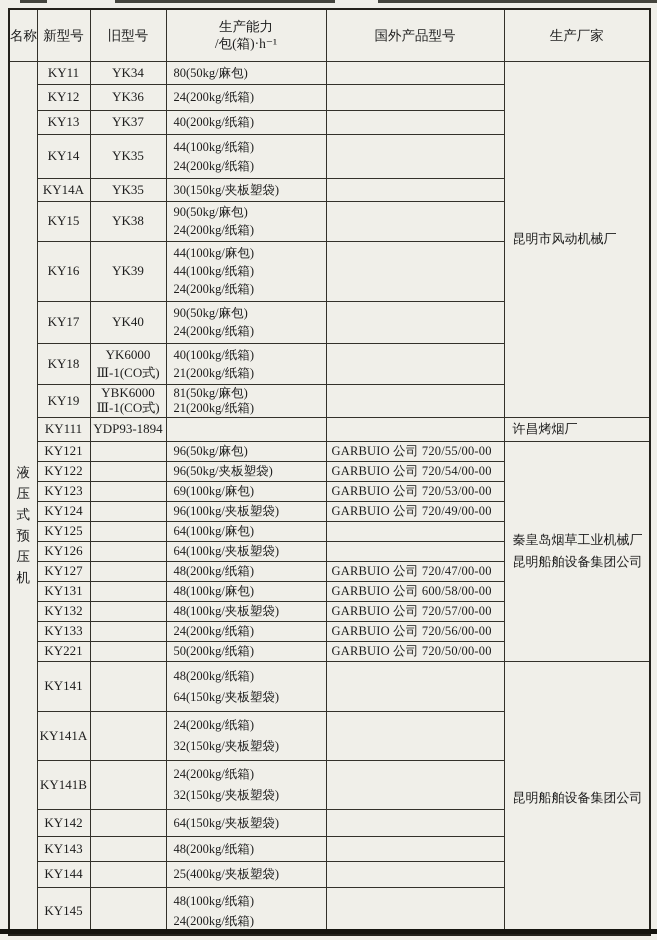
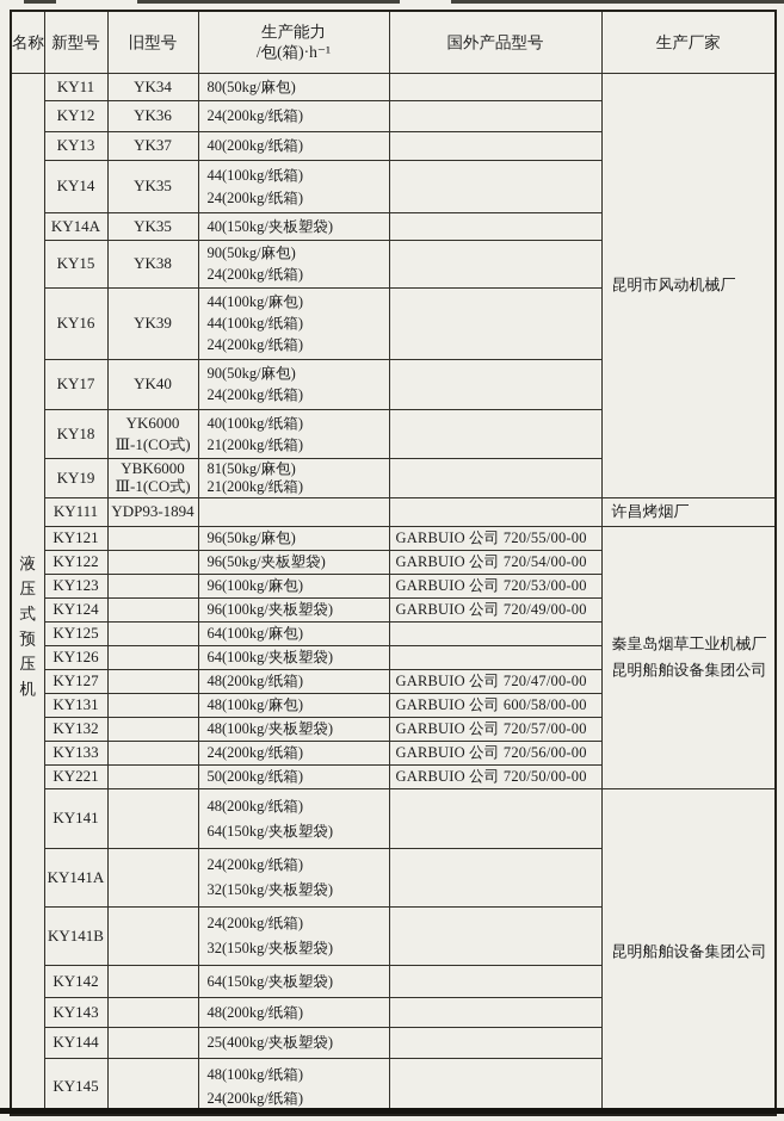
  名称	新型号	旧型号	生产能力 /包(箱)·h⁻¹	国外产品型号	生产厂家
  液压式预压机	KY11	YK34	80(50kg/麻包)		昆明市风动机械厂
  KY12	YK36	24(200kg/纸箱)
  KY13	YK37	40(200kg/纸箱)
  KY14	YK35	44(100kg/纸箱)24(200kg/纸箱)
- KY14A	YK35	30(150kg/夹板塑袋)
+ KY14A	YK35	40(150kg/夹板塑袋)
  KY15	YK38	90(50kg/麻包)24(200kg/纸箱)
  KY16	YK39	44(100kg/麻包)44(100kg/纸箱)24(200kg/纸箱)
  KY17	YK40	90(50kg/麻包)24(200kg/纸箱)
  KY18	YK6000Ⅲ-1(CO式)	40(100kg/纸箱)21(200kg/纸箱)
  KY19	YBK6000Ⅲ-1(CO式)	81(50kg/麻包)21(200kg/纸箱)
  KY111	YDP93-1894			许昌烤烟厂
  KY121		96(50kg/麻包)	GARBUIO 公司 720/55/00-00	秦皇岛烟草工业机械厂昆明船舶设备集团公司
  KY122		96(50kg/夹板塑袋)	GARBUIO 公司 720/54/00-00
- KY123		69(100kg/麻包)	GARBUIO 公司 720/53/00-00
+ KY123		96(100kg/麻包)	GARBUIO 公司 720/53/00-00
  KY124		96(100kg/夹板塑袋)	GARBUIO 公司 720/49/00-00
  KY125		64(100kg/麻包)
  KY126		64(100kg/夹板塑袋)
  KY127		48(200kg/纸箱)	GARBUIO 公司 720/47/00-00
  KY131		48(100kg/麻包)	GARBUIO 公司 600/58/00-00
  KY132		48(100kg/夹板塑袋)	GARBUIO 公司 720/57/00-00
  KY133		24(200kg/纸箱)	GARBUIO 公司 720/56/00-00
  KY221		50(200kg/纸箱)	GARBUIO 公司 720/50/00-00
  KY141		48(200kg/纸箱)64(150kg/夹板塑袋)		昆明船舶设备集团公司
  KY141A		24(200kg/纸箱)32(150kg/夹板塑袋)
  KY141B		24(200kg/纸箱)32(150kg/夹板塑袋)
  KY142		64(150kg/夹板塑袋)
  KY143		48(200kg/纸箱)
  KY144		25(400kg/夹板塑袋)
  KY145		48(100kg/纸箱)24(200kg/纸箱)
